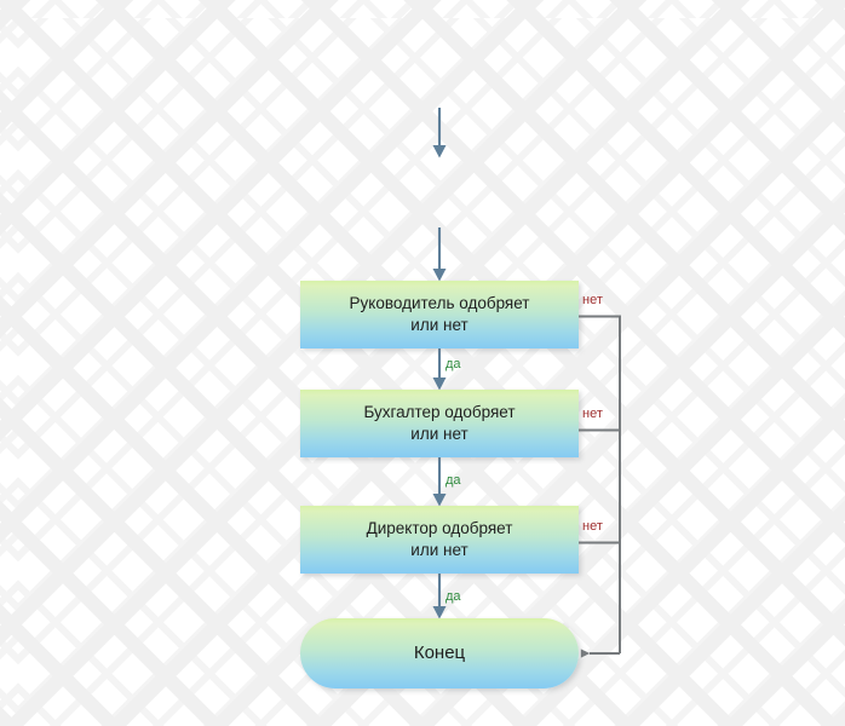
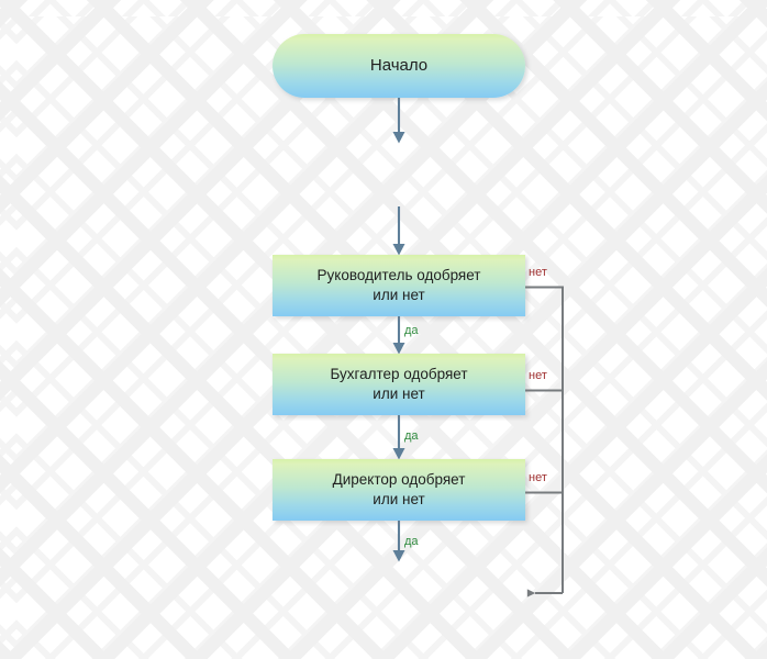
+ Начало
  Руководитель одобряет
  или нет
  Бухгалтер одобряет
  или нет
  Директор одобряет
  или нет
- Конец
  да
  да
  да
  нет
  нет
  нет
